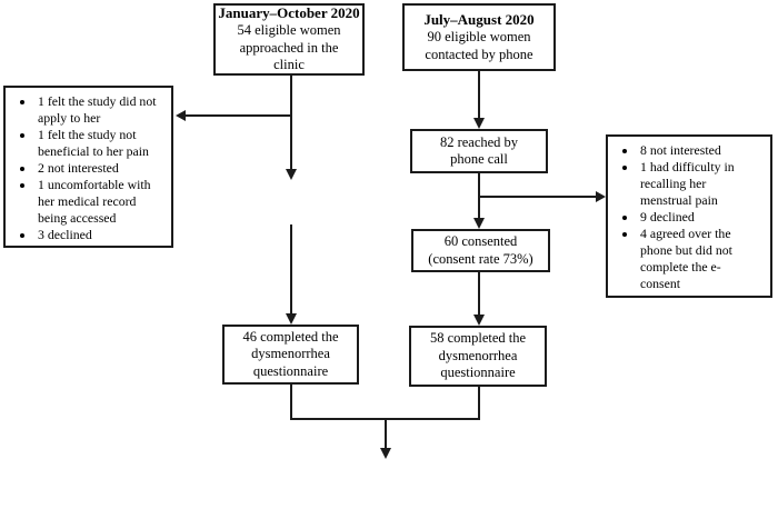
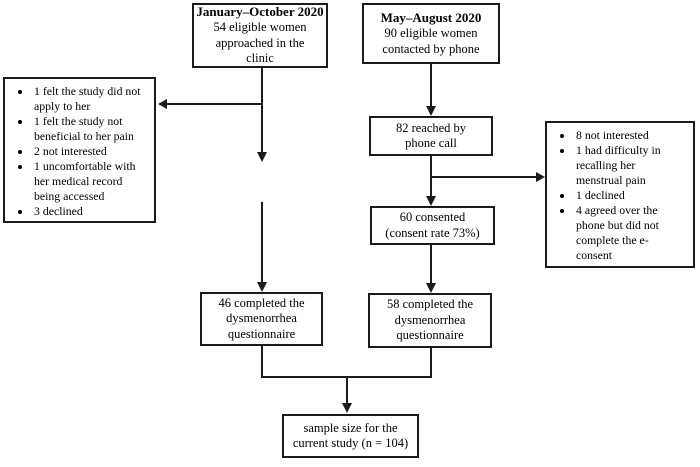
  January–October 2020
  54 eligible women
  approached in the
  clinic
- July–August 2020
+ May–August 2020
  90 eligible women
  contacted by phone
  1 felt the study did not
  apply to her
  1 felt the study not
  beneficial to her pain
  2 not interested
  1 uncomfortable with
  her medical record
  being accessed
  3 declined
  82 reached by
  phone call
  8 not interested
  1 had difficulty in
  recalling her
  menstrual pain
- 9 declined
+ 1 declined
  4 agreed over the
  phone but did not
  complete the e-
  consent
  60 consented
  (consent rate 73%)
  46 completed the
  dysmenorrhea
  questionnaire
  58 completed the
  dysmenorrhea
  questionnaire
+ sample size for the
+ current study (n = 104)
